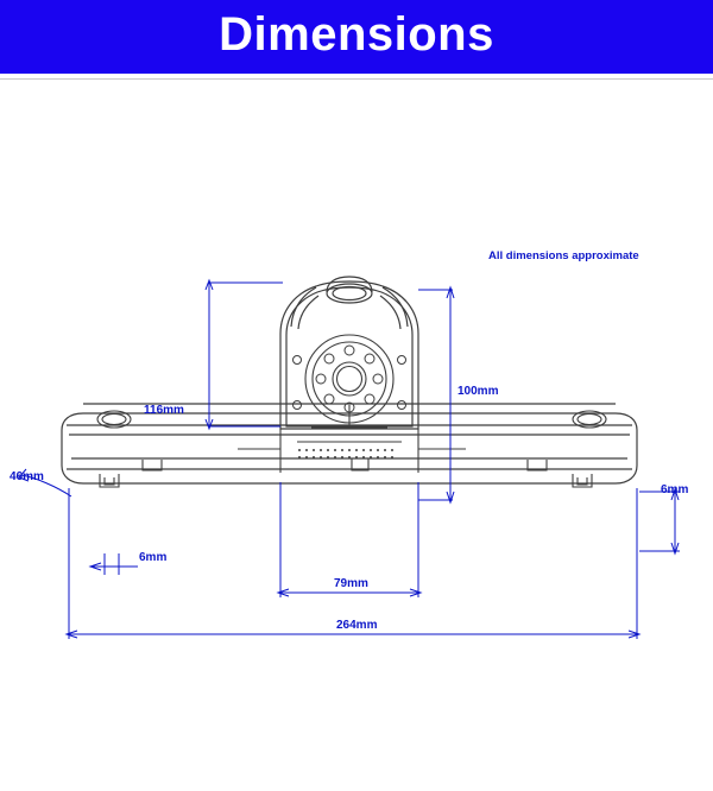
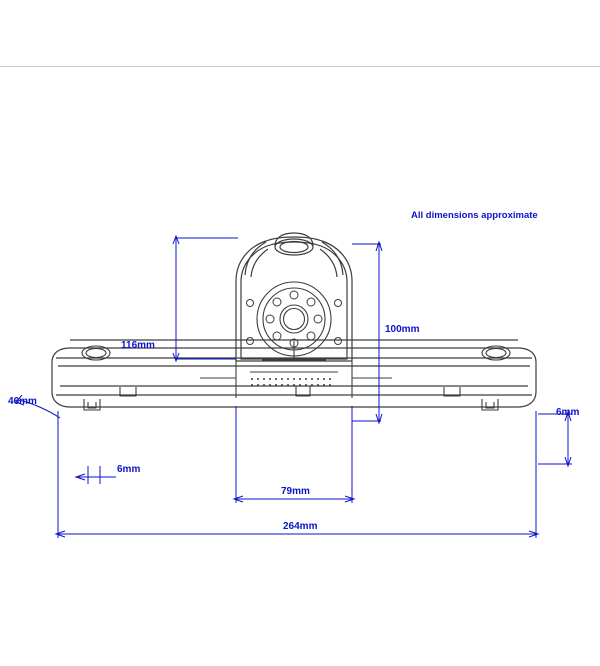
- Dimensions
  All dimensions approximate
  116mm
  100mm
  46mm
  6mm
  79mm
  264mm
  6mm
